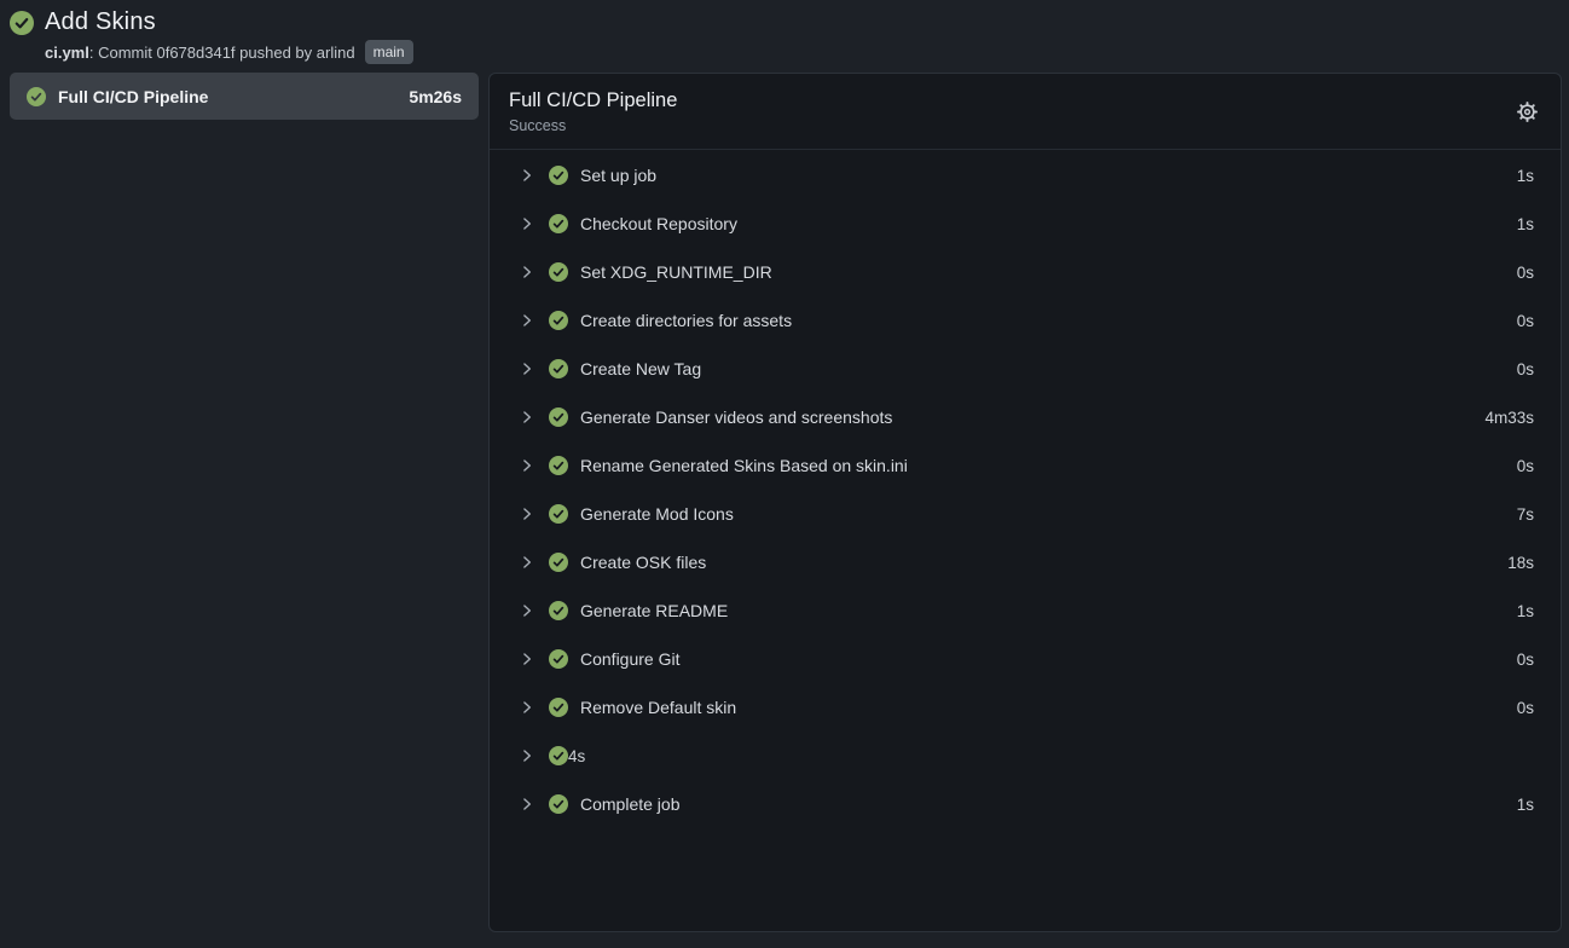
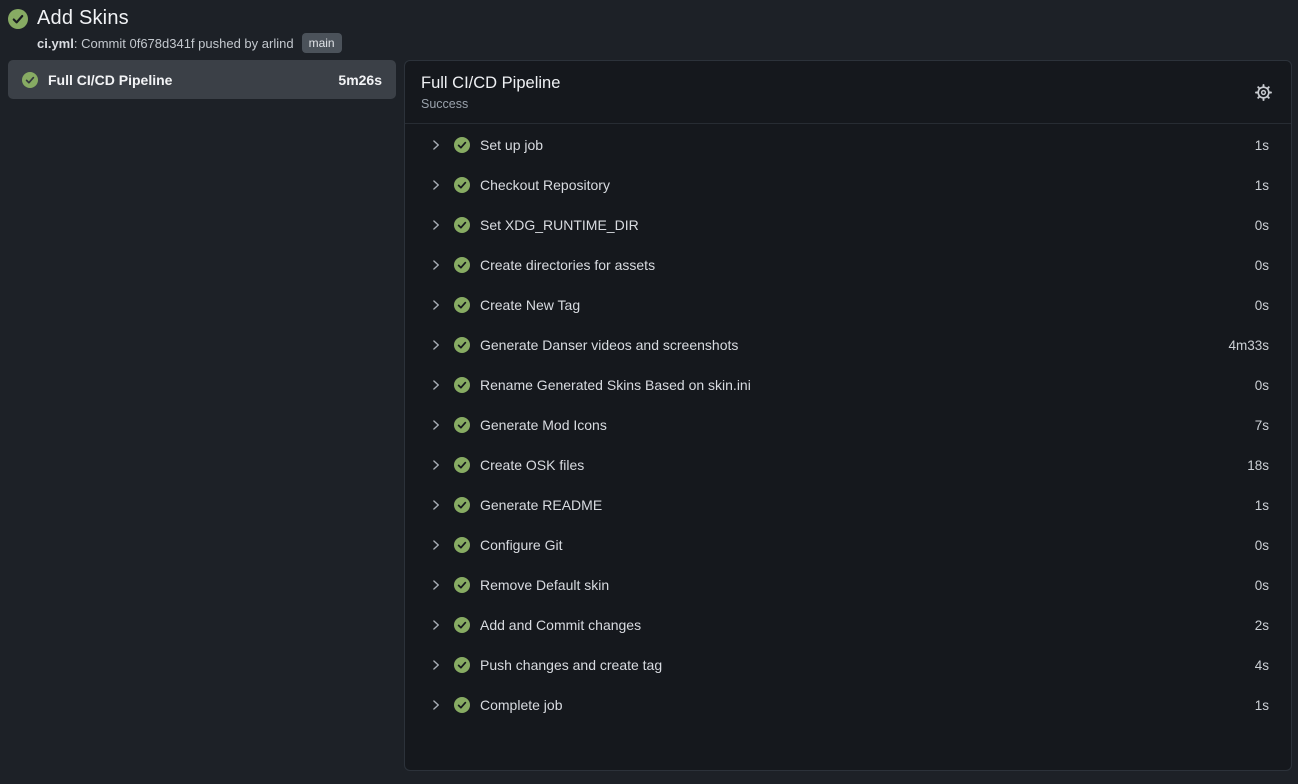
  Add Skins
  ci.yml
  : Commit
  0f678d341f
  pushed by
  arlind
  main
  Full CI/CD Pipeline
  5m26s
  Full CI/CD Pipeline
  Success
  Set up job
  1s
  Checkout Repository
  1s
  Set XDG_RUNTIME_DIR
  0s
  Create directories for assets
  0s
  Create New Tag
  0s
  Generate Danser videos and screenshots
  4m33s
  Rename Generated Skins Based on skin.ini
  0s
  Generate Mod Icons
  7s
  Create OSK files
  18s
  Generate README
  1s
  Configure Git
  0s
  Remove Default skin
  0s
+ Add and Commit changes
+ 2s
+ Push changes and create tag
  4s
  Complete job
  1s
